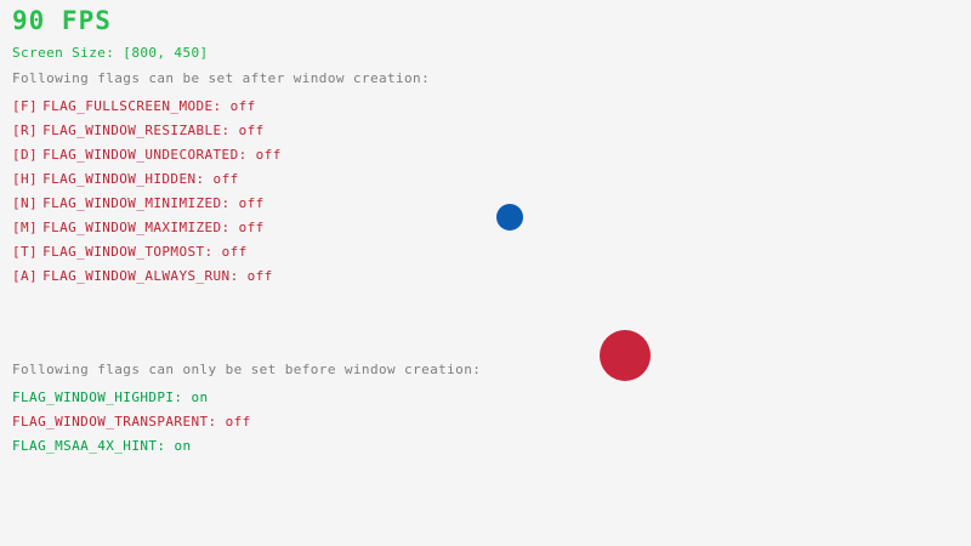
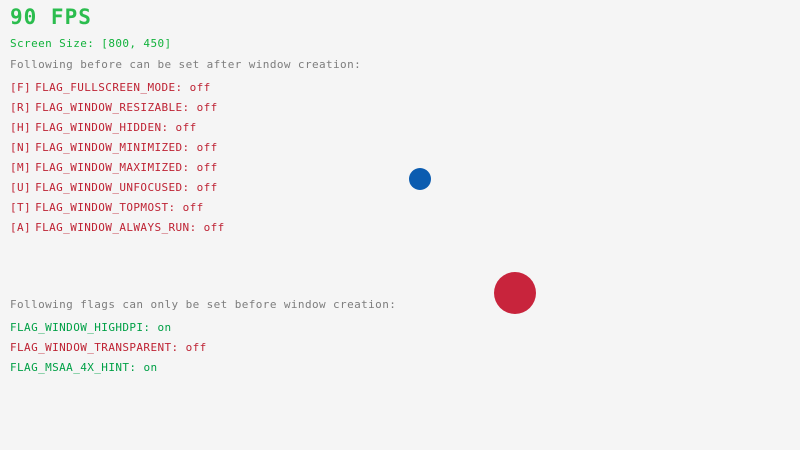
  90 FPS
  Screen Size: [800, 450]
- Following flags can be set after window creation:
+ Following before can be set after window creation:
  [F] FLAG_FULLSCREEN_MODE: off
  [R] FLAG_WINDOW_RESIZABLE: off
- [D] FLAG_WINDOW_UNDECORATED: off
  [H] FLAG_WINDOW_HIDDEN: off
  [N] FLAG_WINDOW_MINIMIZED: off
  [M] FLAG_WINDOW_MAXIMIZED: off
+ [U] FLAG_WINDOW_UNFOCUSED: off
  [T] FLAG_WINDOW_TOPMOST: off
  [A] FLAG_WINDOW_ALWAYS_RUN: off
  Following flags can only be set before window creation:
  FLAG_WINDOW_HIGHDPI: on
  FLAG_WINDOW_TRANSPARENT: off
  FLAG_MSAA_4X_HINT: on
